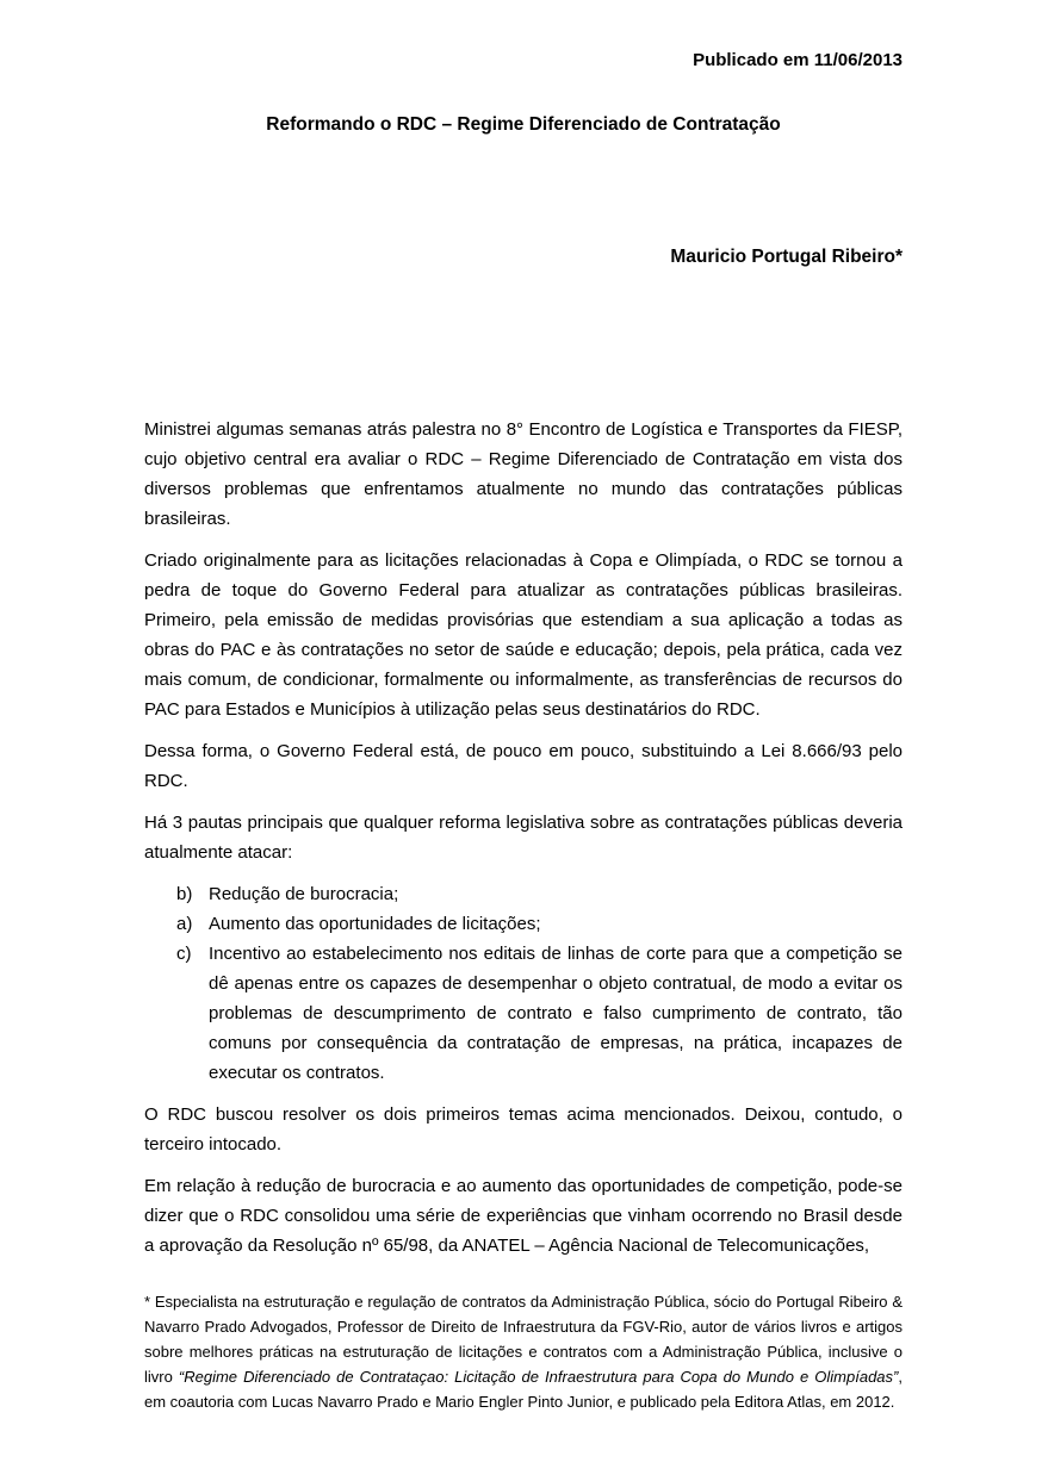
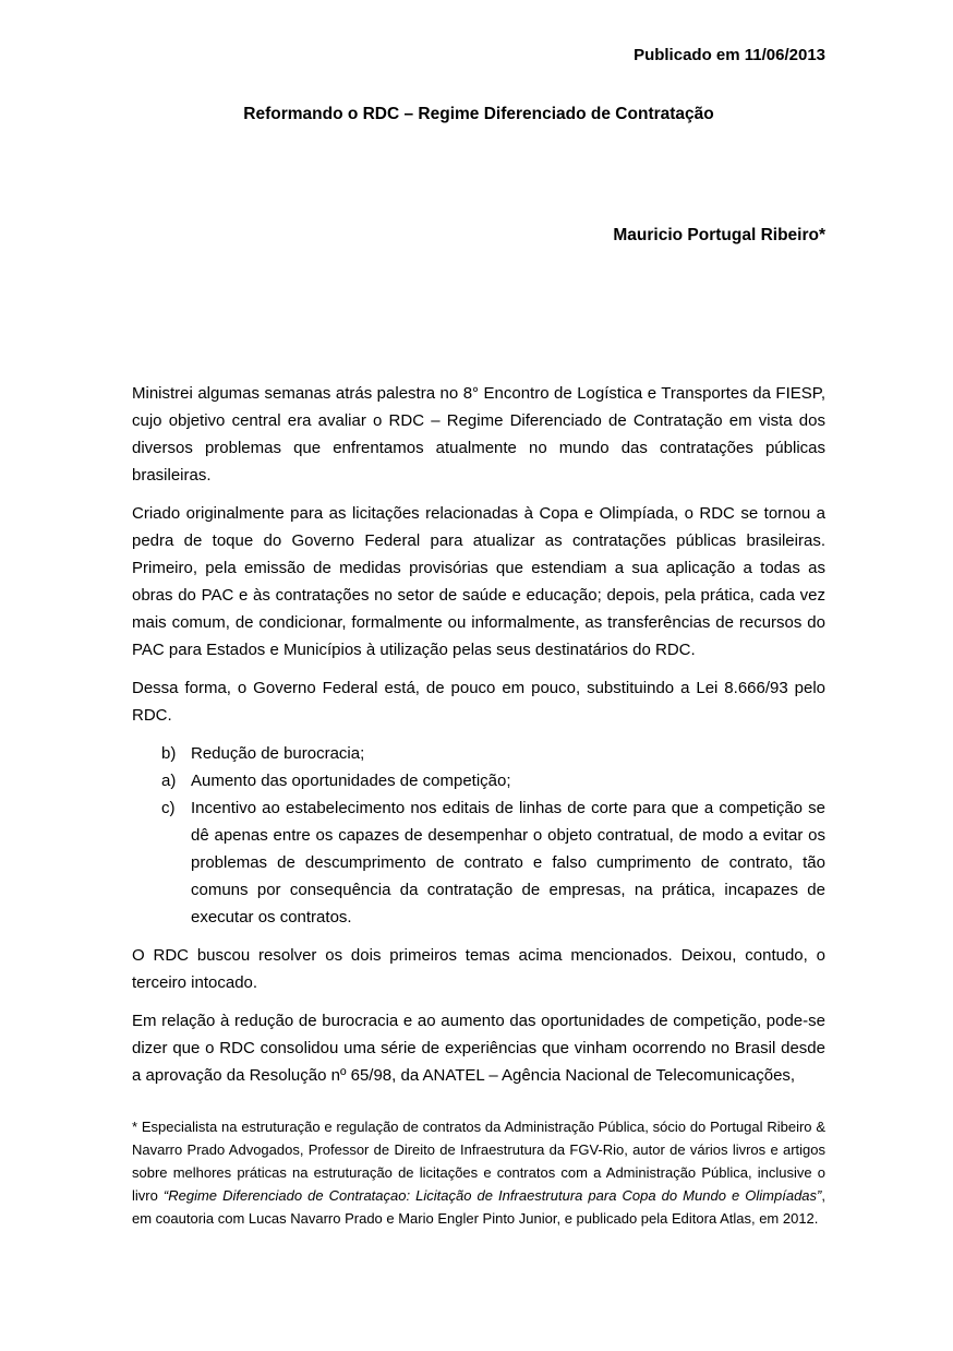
  Publicado em 11/06/2013
  Reformando o RDC – Regime Diferenciado de Contratação
  Mauricio Portugal Ribeiro*
  Ministrei algumas semanas atrás palestra no 8° Encontro de Logística e Transportes da FIESP, cujo objetivo central era avaliar o RDC – Regime Diferenciado de Contratação em vista dos diversos problemas que enfrentamos atualmente no mundo das contratações públicas brasileiras.
  Criado originalmente para as licitações relacionadas à Copa e Olimpíada, o RDC se tornou a pedra de toque do Governo Federal para atualizar as contratações públicas brasileiras. Primeiro, pela emissão de medidas provisórias que estendiam a sua aplicação a todas as obras do PAC e às contratações no setor de saúde e educação; depois, pela prática, cada vez mais comum, de condicionar, formalmente ou informalmente, as transferências de recursos do PAC para Estados e Municípios à utilização pelas seus destinatários do RDC.
  Dessa forma, o Governo Federal está, de pouco em pouco, substituindo a Lei 8.666/93 pelo RDC.
- Há 3 pautas principais que qualquer reforma legislativa sobre as contratações públicas deveria atualmente atacar:
  b)
  Redução de burocracia;
  a)
- Aumento das oportunidades de licitações;
+ Aumento das oportunidades de competição;
  c)
  Incentivo ao estabelecimento nos editais de linhas de corte para que a competição se dê apenas entre os capazes de desempenhar o objeto contratual, de modo a evitar os problemas de descumprimento de contrato e falso cumprimento de contrato, tão comuns por consequência da contratação de empresas, na prática, incapazes de executar os contratos.
  O RDC buscou resolver os dois primeiros temas acima mencionados. Deixou, contudo, o terceiro intocado.
  Em relação à redução de burocracia e ao aumento das oportunidades de competição, pode-se dizer que o RDC consolidou uma série de experiências que vinham ocorrendo no Brasil desde a aprovação da Resolução nº 65/98, da ANATEL – Agência Nacional de Telecomunicações,
  * Especialista na estruturação e regulação de contratos da Administração Pública, sócio do Portugal Ribeiro & Navarro Prado Advogados, Professor de Direito de Infraestrutura da FGV-Rio, autor de vários livros e artigos sobre melhores práticas na estruturação de licitações e contratos com a Administração Pública, inclusive o livro “Regime Diferenciado de Contrataçao: Licitação de Infraestrutura para Copa do Mundo e Olimpíadas”, em coautoria com Lucas Navarro Prado e Mario Engler Pinto Junior, e publicado pela Editora Atlas, em 2012.
